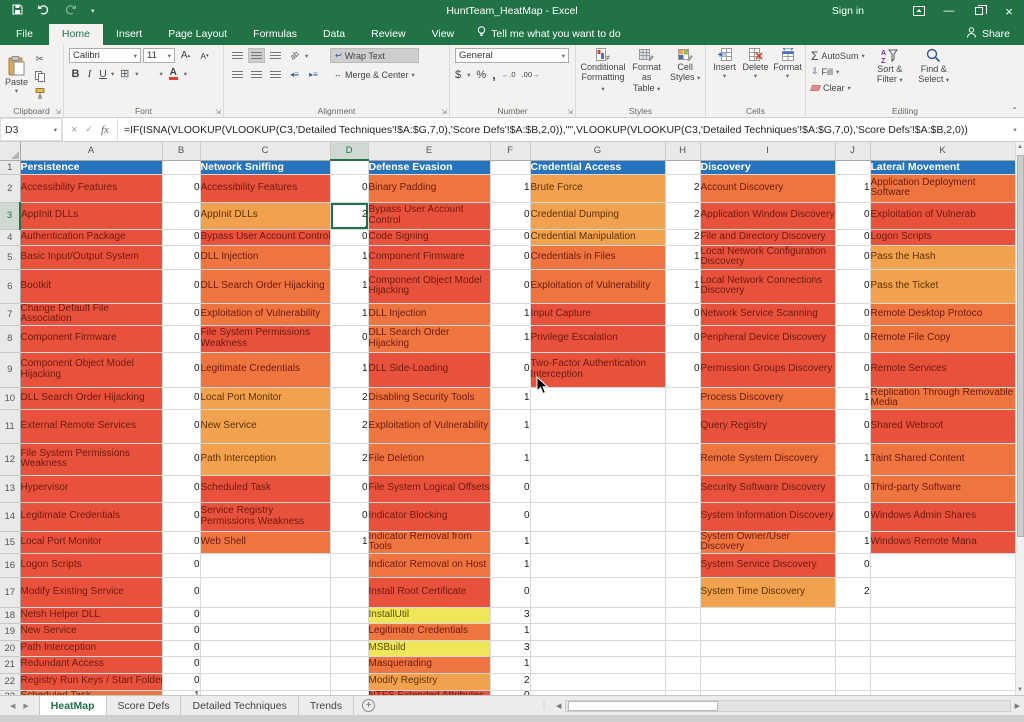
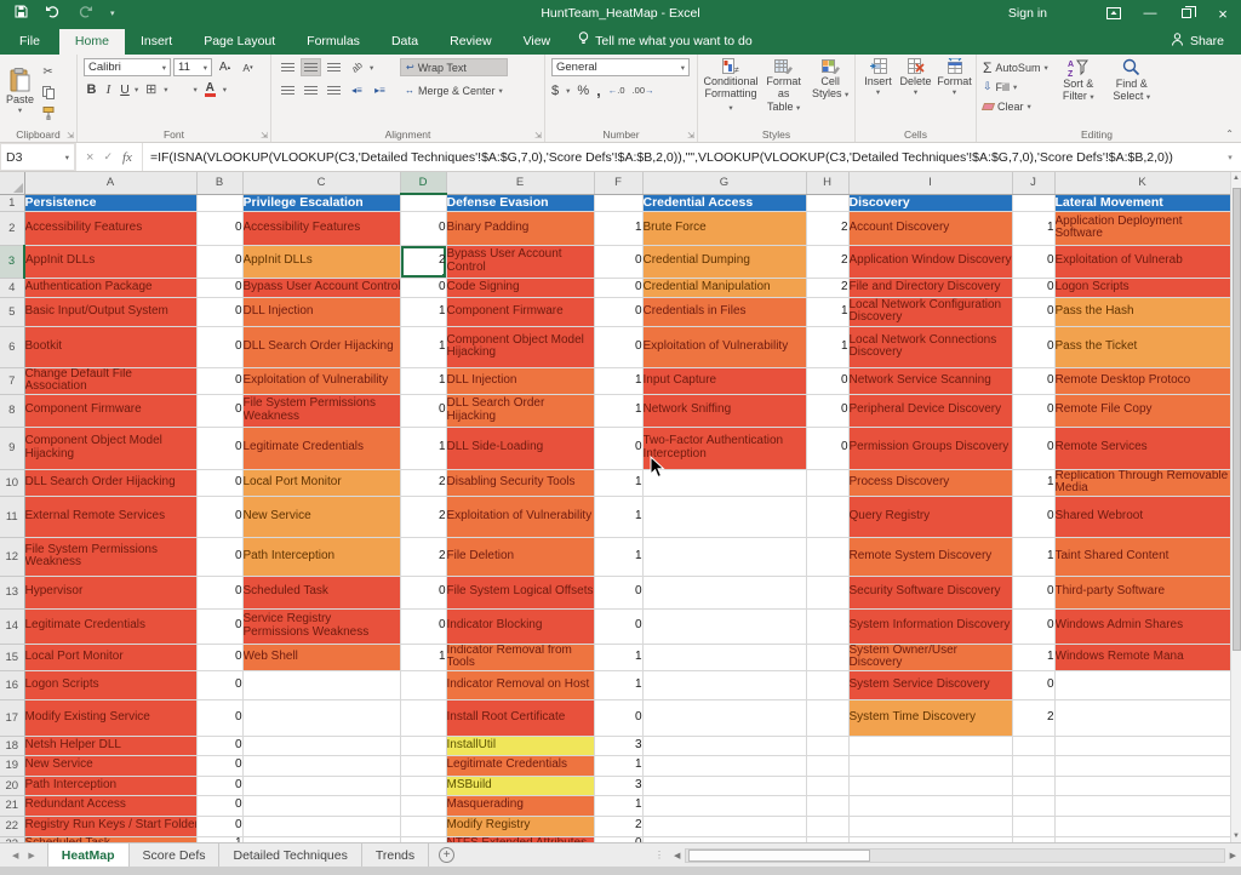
  HuntTeam_HeatMap - Excel
  Sign in
  —
  ×
  File
  Home
  Insert
  Page Layout
  Formulas
  Data
  Review
  View
  Tell me what you want to do
  Share
  Paste
  ✂
  Clipboard
  Calibri
  11
  A
  A
  B
  I
  U
  ⊞
  A
  Font
  ◂≡
  ▸≡
  ↩
  Wrap Text
  ↔
  Merge & Center
  Alignment
  General
  $
  %
  ,
  ←.0
  .00→
  Number
  Conditional
  Formatting
  Format as
  Table
  Cell
  Styles
  Styles
  Insert
  Delete
  Format
  Cells
  Σ
  AutoSum
  ⇩
  Fill
  Clear
  Sort &
  Filter
  Find &
  Select
  Editing
  ⌃
  D3
  ×
  ✓
  fx
  =IF(ISNA(VLOOKUP(VLOOKUP(C3,'Detailed Techniques'!$A:$G,7,0),'Score Defs'!$A:$B,2,0)),"",VLOOKUP(VLOOKUP(C3,'Detailed Techniques'!$A:$G,7,0),'Score Defs'!$A:$B,2,0))
  	A	B	C	D	E	F	G	H	I	J	K
- 1	Persistence		Network Sniffing		Defense Evasion		Credential Access		Discovery		Lateral Movement
+ 1	Persistence		Privilege Escalation		Defense Evasion		Credential Access		Discovery		Lateral Movement
  2	Accessibility Features	0	Accessibility Features	0	Binary Padding	1	Brute Force	2	Account Discovery	1	Application Deployment Software
  3	AppInit DLLs	0	AppInit DLLs	2	Bypass User Account Control	0	Credential Dumping	2	Application Window Discovery	0	Exploitation of Vulnerab
  4	Authentication Package	0	Bypass User Account Control	0	Code Signing	0	Credential Manipulation	2	File and Directory Discovery	0	Logon Scripts
  5	Basic Input/Output System	0	DLL Injection	1	Component Firmware	0	Credentials in Files	1	Local Network Configuration Discovery	0	Pass the Hash
  6	Bootkit	0	DLL Search Order Hijacking	1	Component Object Model Hijacking	0	Exploitation of Vulnerability	1	Local Network Connections Discovery	0	Pass the Ticket
  7	Change Default File Association	0	Exploitation of Vulnerability	1	DLL Injection	1	Input Capture	0	Network Service Scanning	0	Remote Desktop Protoco
- 8	Component Firmware	0	File System Permissions Weakness	0	DLL Search Order Hijacking	1	Privilege Escalation	0	Peripheral Device Discovery	0	Remote File Copy
+ 8	Component Firmware	0	File System Permissions Weakness	0	DLL Search Order Hijacking	1	Network Sniffing	0	Peripheral Device Discovery	0	Remote File Copy
  9	Component Object Model Hijacking	0	Legitimate Credentials	1	DLL Side-Loading	0	Two-Factor Authentication Interception	0	Permission Groups Discovery	0	Remote Services
  10	DLL Search Order Hijacking	0	Local Port Monitor	2	Disabling Security Tools	1			Process Discovery	1	Replication Through Removable Media
  11	External Remote Services	0	New Service	2	Exploitation of Vulnerability	1			Query Registry	0	Shared Webroot
  12	File System Permissions Weakness	0	Path Interception	2	File Deletion	1			Remote System Discovery	1	Taint Shared Content
  13	Hypervisor	0	Scheduled Task	0	File System Logical Offsets	0			Security Software Discovery	0	Third-party Software
  14	Legitimate Credentials	0	Service Registry Permissions Weakness	0	Indicator Blocking	0			System Information Discovery	0	Windows Admin Shares
  15	Local Port Monitor	0	Web Shell	1	Indicator Removal from Tools	1			System Owner/User Discovery	1	Windows Remote Mana
  16	Logon Scripts	0			Indicator Removal on Host	1			System Service Discovery	0
  17	Modify Existing Service	0			Install Root Certificate	0			System Time Discovery	2
  18	Netsh Helper DLL	0			InstallUtil	3
  19	New Service	0			Legitimate Credentials	1
  20	Path Interception	0			MSBuild	3
  21	Redundant Access	0			Masquerading	1
  22	Registry Run Keys / Start Folde	0			Modify Registry	2
  HeatMap
  Score Defs
  Detailed Techniques
  Trends
  +
  ⋮
